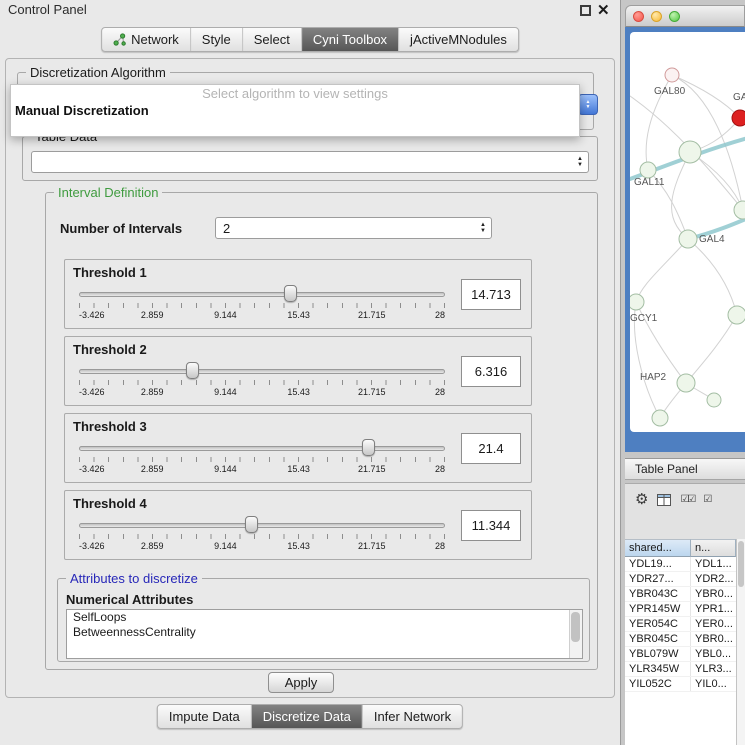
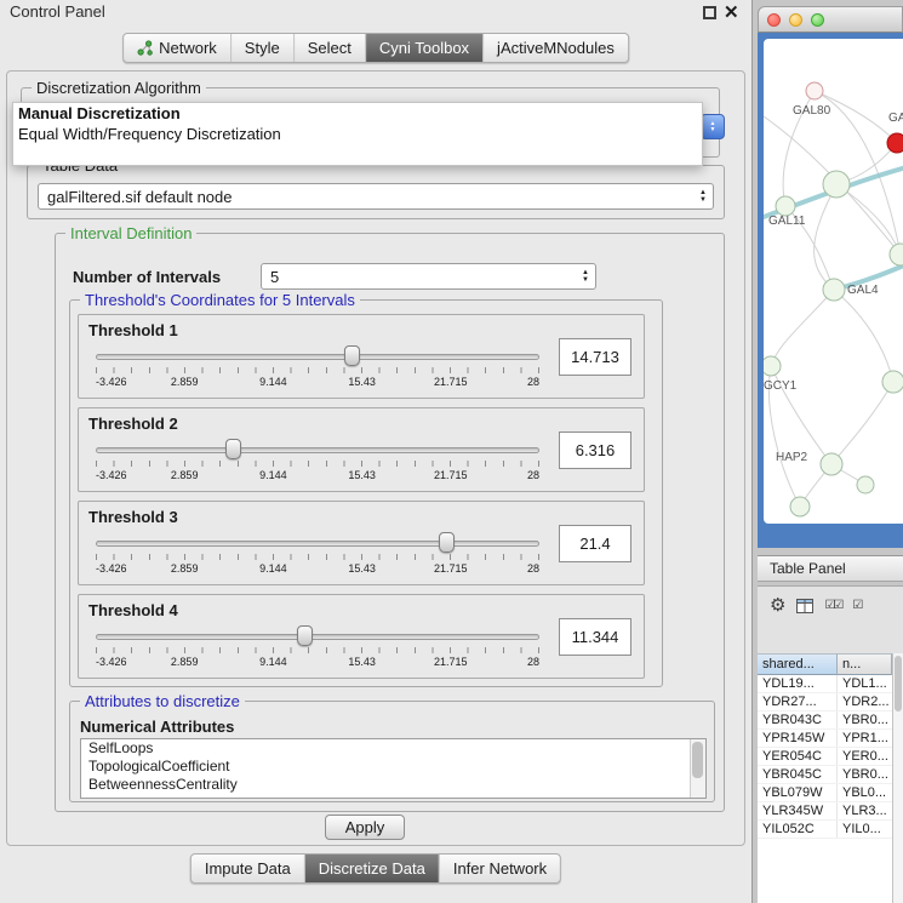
  Control Panel
  ✕
  Network
  Style
  Select
  Cyni Toolbox
  jActiveMNodules
  Discretization Algorithm
- Select algorithm to view settings
  Manual Discretization
+ Equal Width/Frequency Discretization
+ galFiltered.sif default node
  Interval Definition
  Number of Intervals
- 2
+ 5
+ Threshold's Coordinates for 5 Intervals
  Threshold 1
  -3.426
  2.859
  9.144
  15.43
  21.715
  28
  14.713
  Threshold 2
  -3.426
  2.859
  9.144
  15.43
  21.715
  28
  6.316
  Threshold 3
  -3.426
  2.859
  9.144
  15.43
  21.715
  28
  21.4
  Threshold 4
  -3.426
  2.859
  9.144
  15.43
  21.715
  28
  11.344
  Attributes to discretize
  Numerical Attributes
  SelfLoops
+ TopologicalCoefficient
  BetweennessCentrality
  Apply
  Impute Data
  Discretize Data
  Infer Network
  GAL80
  GAL11
  GAL4
  GCY1
  HAP2
  Table Panel
  ⚙
  ☑☑
  ☑
  shared...
  n...
  YDL19...
  YDL1...
  YDR27...
  YDR2...
  YBR043C
  YBR0...
  YPR145W
  YPR1...
  YER054C
  YER0...
  YBR045C
  YBR0...
  YBL079W
  YBL0...
  YLR345W
  YLR3...
  YIL052C
  YIL0...
